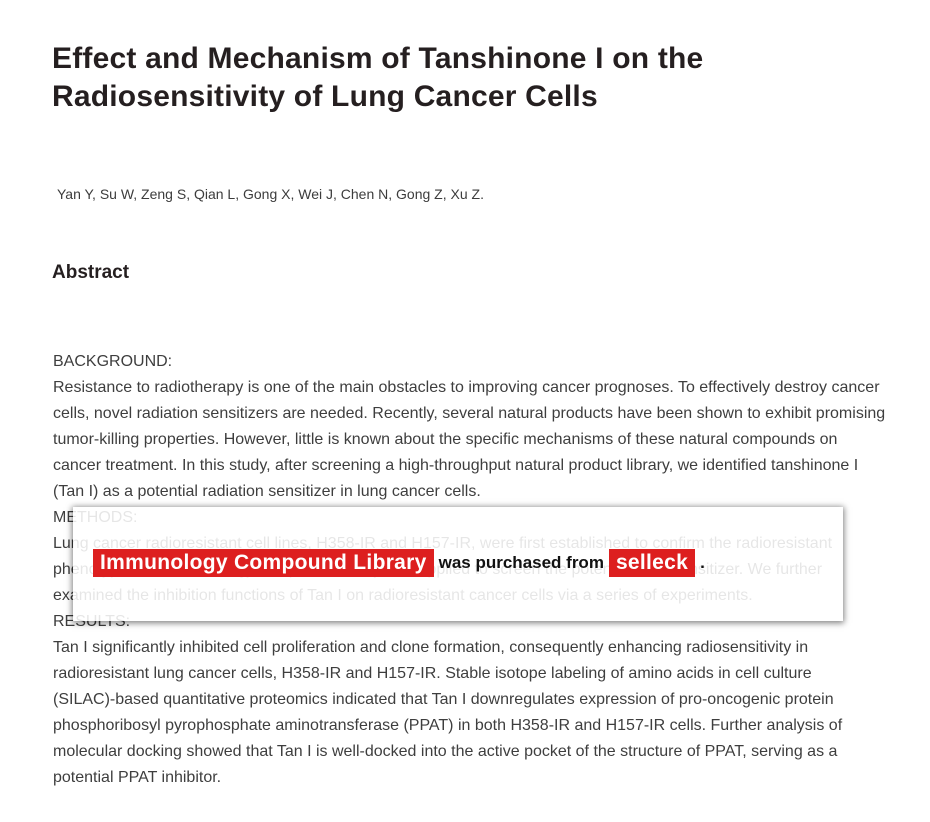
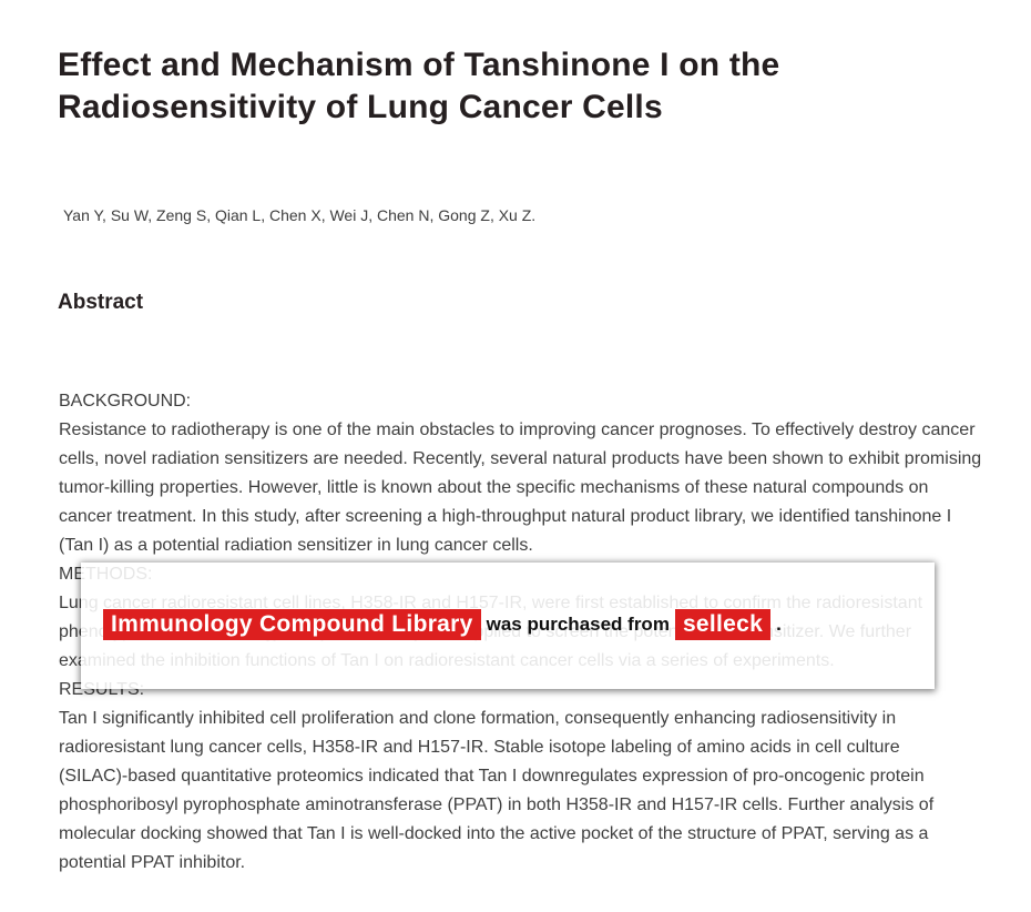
  Effect and Mechanism of Tanshinone I on the
  Radiosensitivity of Lung Cancer Cells
- Yan Y, Su W, Zeng S, Qian L, Gong X, Wei J, Chen N, Gong Z, Xu Z.
+ Yan Y, Su W, Zeng S, Qian L, Chen X, Wei J, Chen N, Gong Z, Xu Z.
  Abstract
  BACKGROUND:
  Resistance to radiotherapy is one of the main obstacles to improving cancer prognoses. To effectively destroy cancer
  cells, novel radiation sensitizers are needed. Recently, several natural products have been shown to exhibit promising
  tumor-killing properties. However, little is known about the specific mechanisms of these natural compounds on
  cancer treatment. In this study, after screening a high-throughput natural product library, we identified tanshinone I
  (Tan I) as a potential radiation sensitizer in lung cancer cells.
  METHODS:
  Lung cancer radioresistant cell lines, H358-IR and H157-IR, were first established to confirm the radioresistant
  examined the inhibition functions of Tan I on radioresistant cancer cells via a series of experiments.
  RESULTS:
  Tan I significantly inhibited cell proliferation and clone formation, consequently enhancing radiosensitivity in
  radioresistant lung cancer cells, H358-IR and H157-IR. Stable isotope labeling of amino acids in cell culture
  (SILAC)-based quantitative proteomics indicated that Tan I downregulates expression of pro-oncogenic protein
  phosphoribosyl pyrophosphate aminotransferase (PPAT) in both H358-IR and H157-IR cells. Further analysis of
  molecular docking showed that Tan I is well-docked into the active pocket of the structure of PPAT, serving as a
  potential PPAT inhibitor.
  Immunology Compound Library
  was purchased from
  selleck
  .
